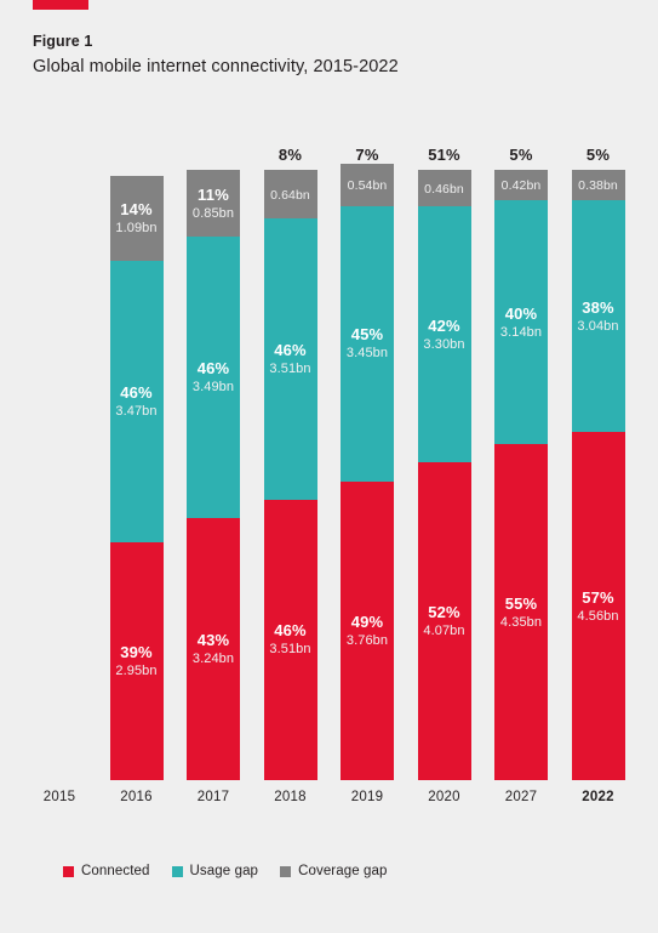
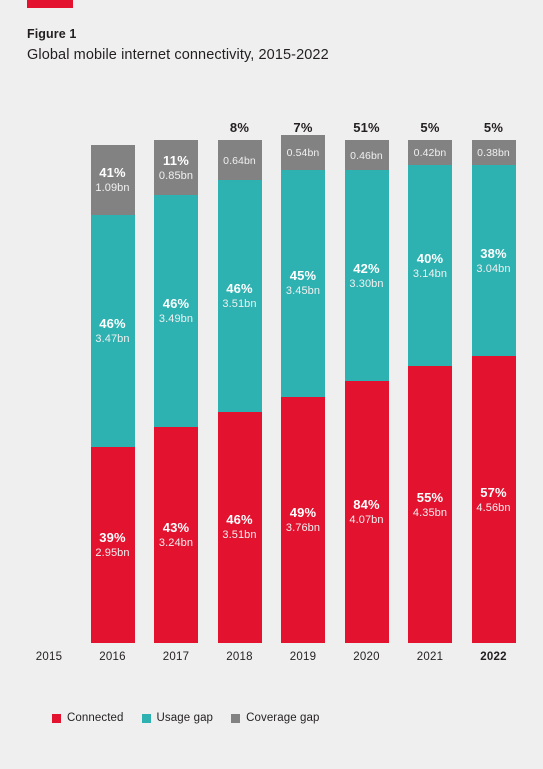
  Figure 1
  Global mobile internet connectivity, 2015-2022
- 14%
+ 41%
  1.09bn
  46%
  3.47bn
  39%
  2.95bn
  11%
  0.85bn
  46%
  3.49bn
  43%
  3.24bn
  0.64bn
  46%
  3.51bn
  46%
  3.51bn
  8%
  0.54bn
  45%
  3.45bn
  49%
  3.76bn
  7%
  0.46bn
  42%
  3.30bn
- 52%
+ 84%
  4.07bn
  51%
  0.42bn
  40%
  3.14bn
  55%
  4.35bn
  5%
  0.38bn
  38%
  3.04bn
  57%
  4.56bn
  5%
  2015
  2016
  2017
  2018
  2019
  2020
- 2027
+ 2021
  2022
  Connected
  Usage gap
  Coverage gap
